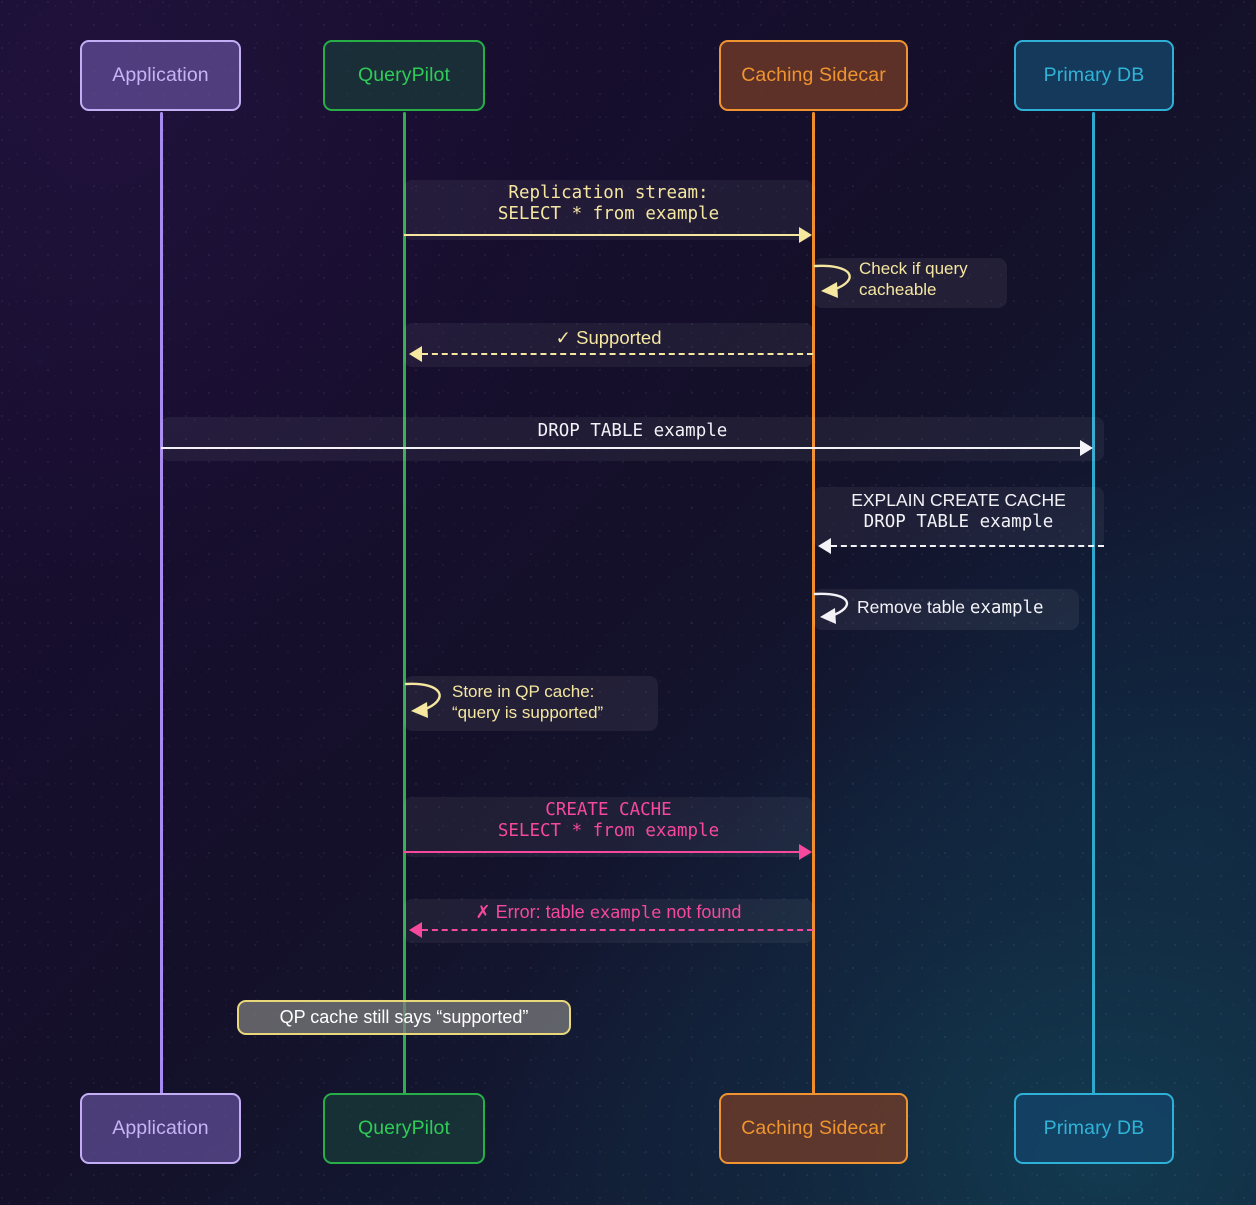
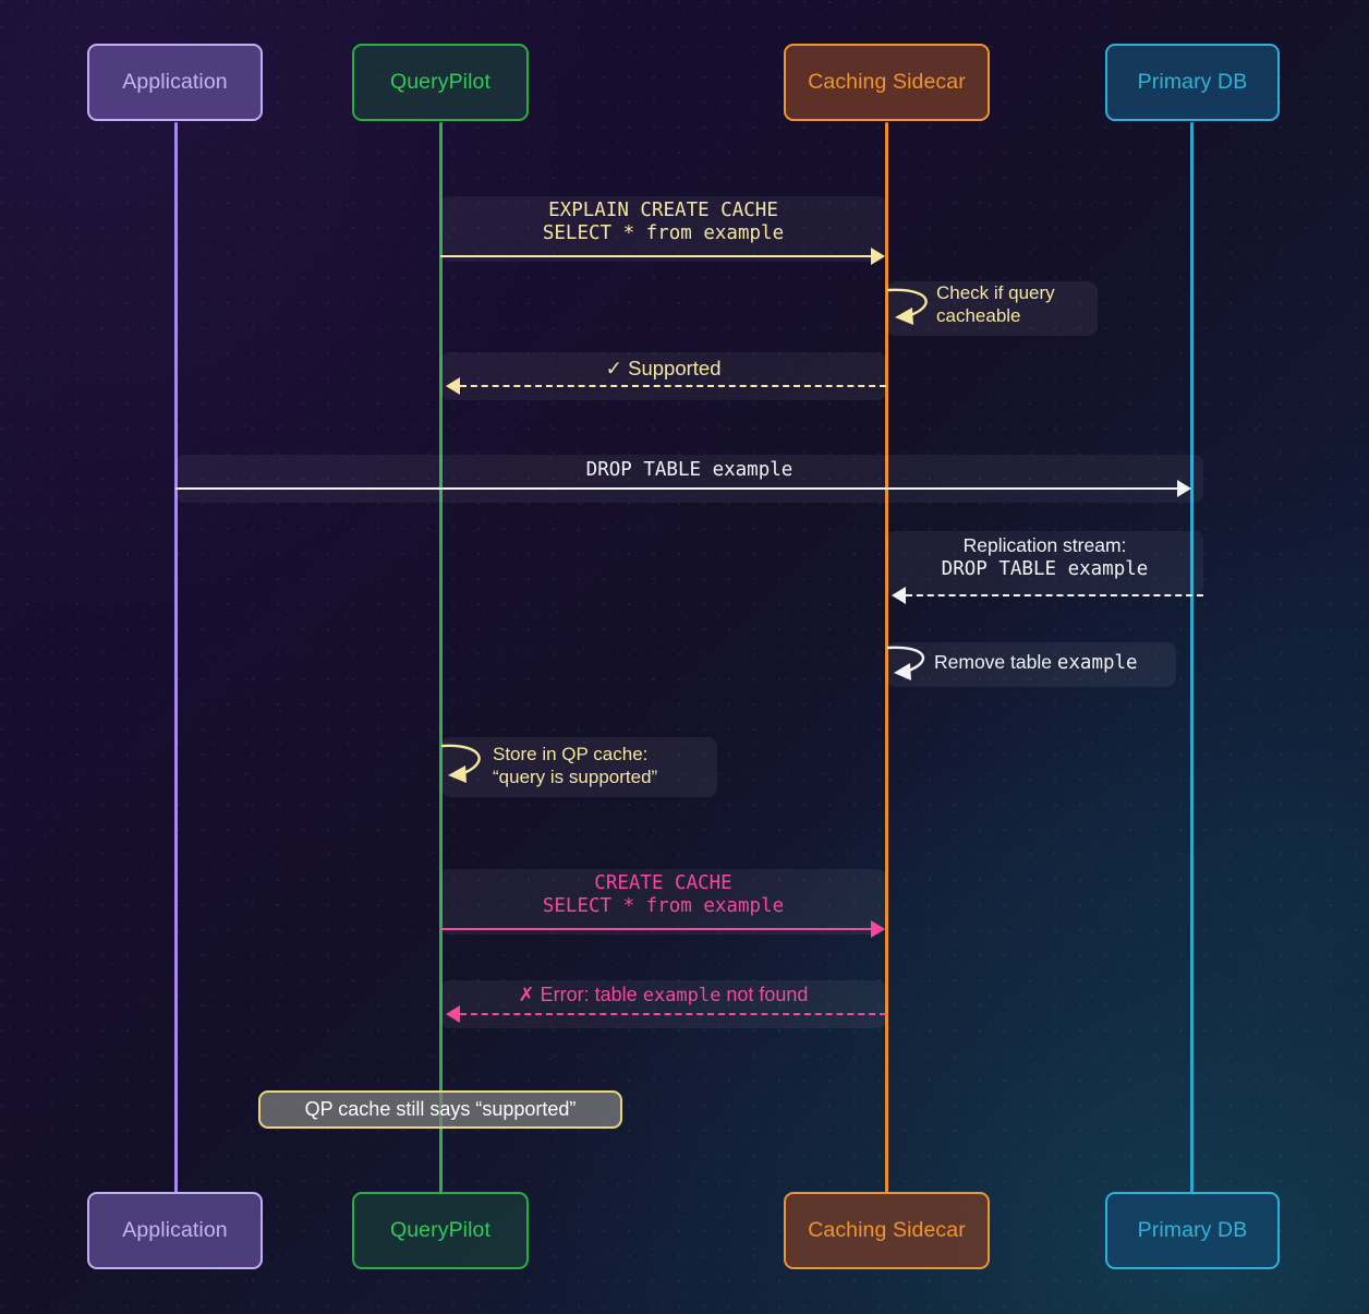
  Application
  QueryPilot
  Caching Sidecar
  Primary DB
- Replication stream: SELECT * from example
+ EXPLAIN CREATE CACHE SELECT * from example
  Check if query cacheable
  ✓ Supported
  DROP TABLE example
- EXPLAIN CREATE CACHE DROP TABLE example
+ Replication stream: DROP TABLE example
  Remove table example
  Store in QP cache: “query is supported”
  CREATE CACHE SELECT * from example
  ✗ Error: table example not found
  QP cache still says “supported”
  Application
  QueryPilot
  Caching Sidecar
  Primary DB
